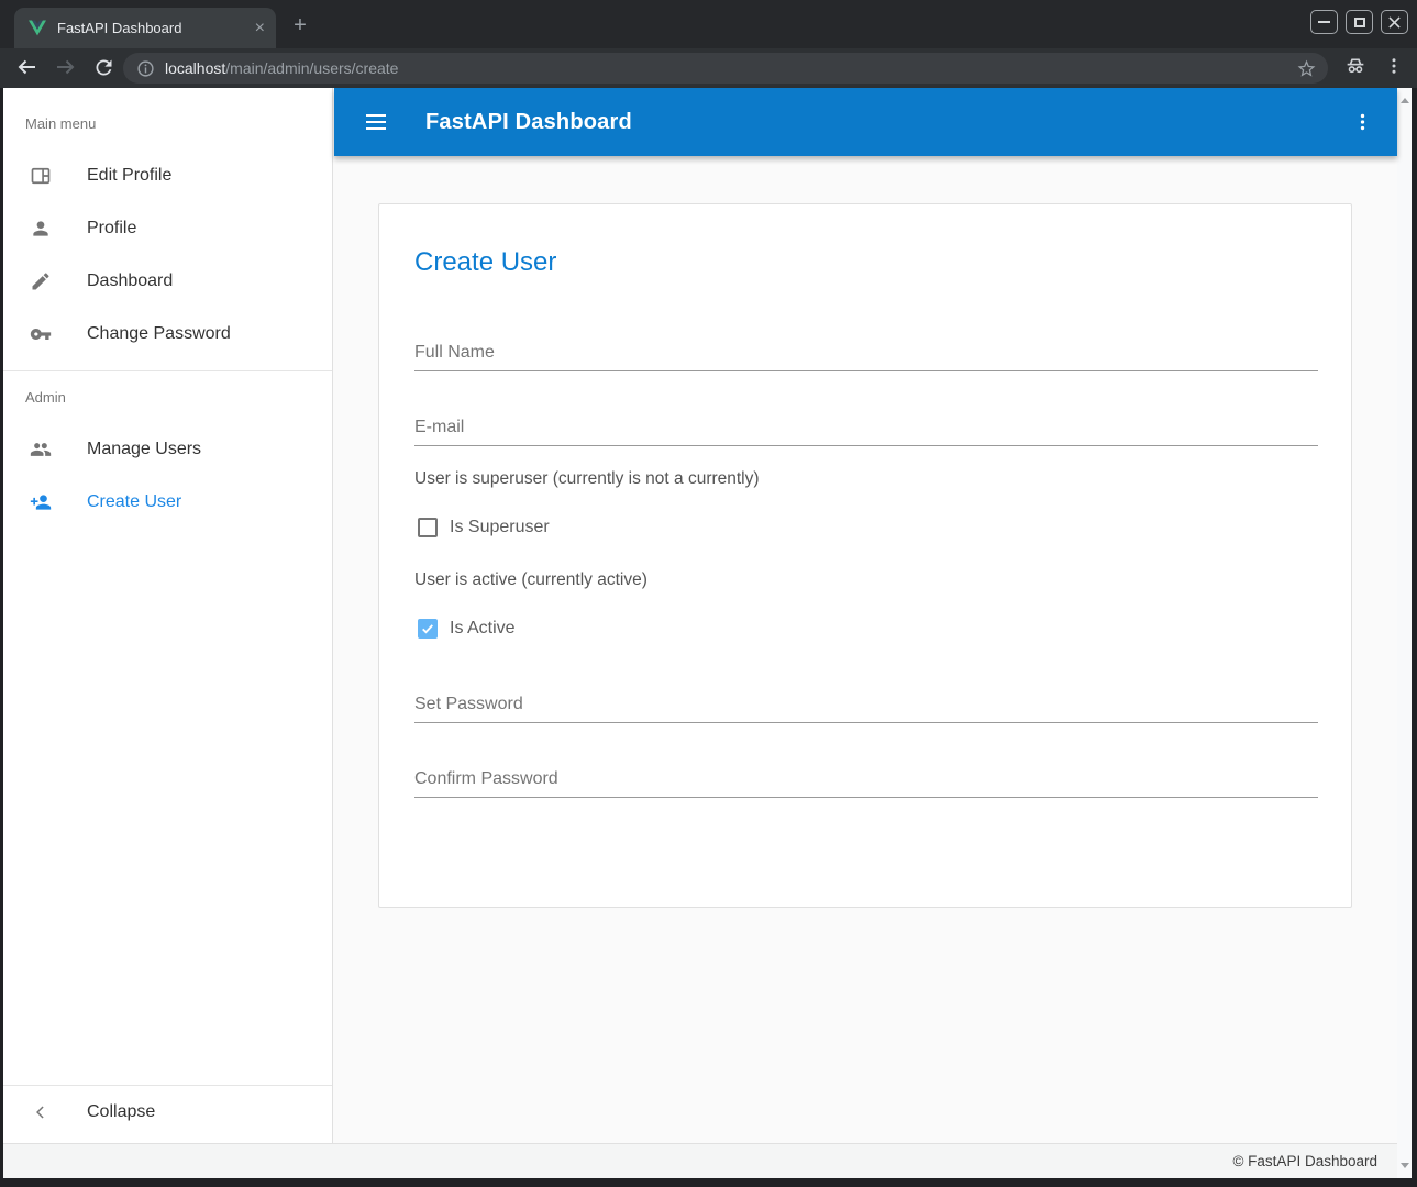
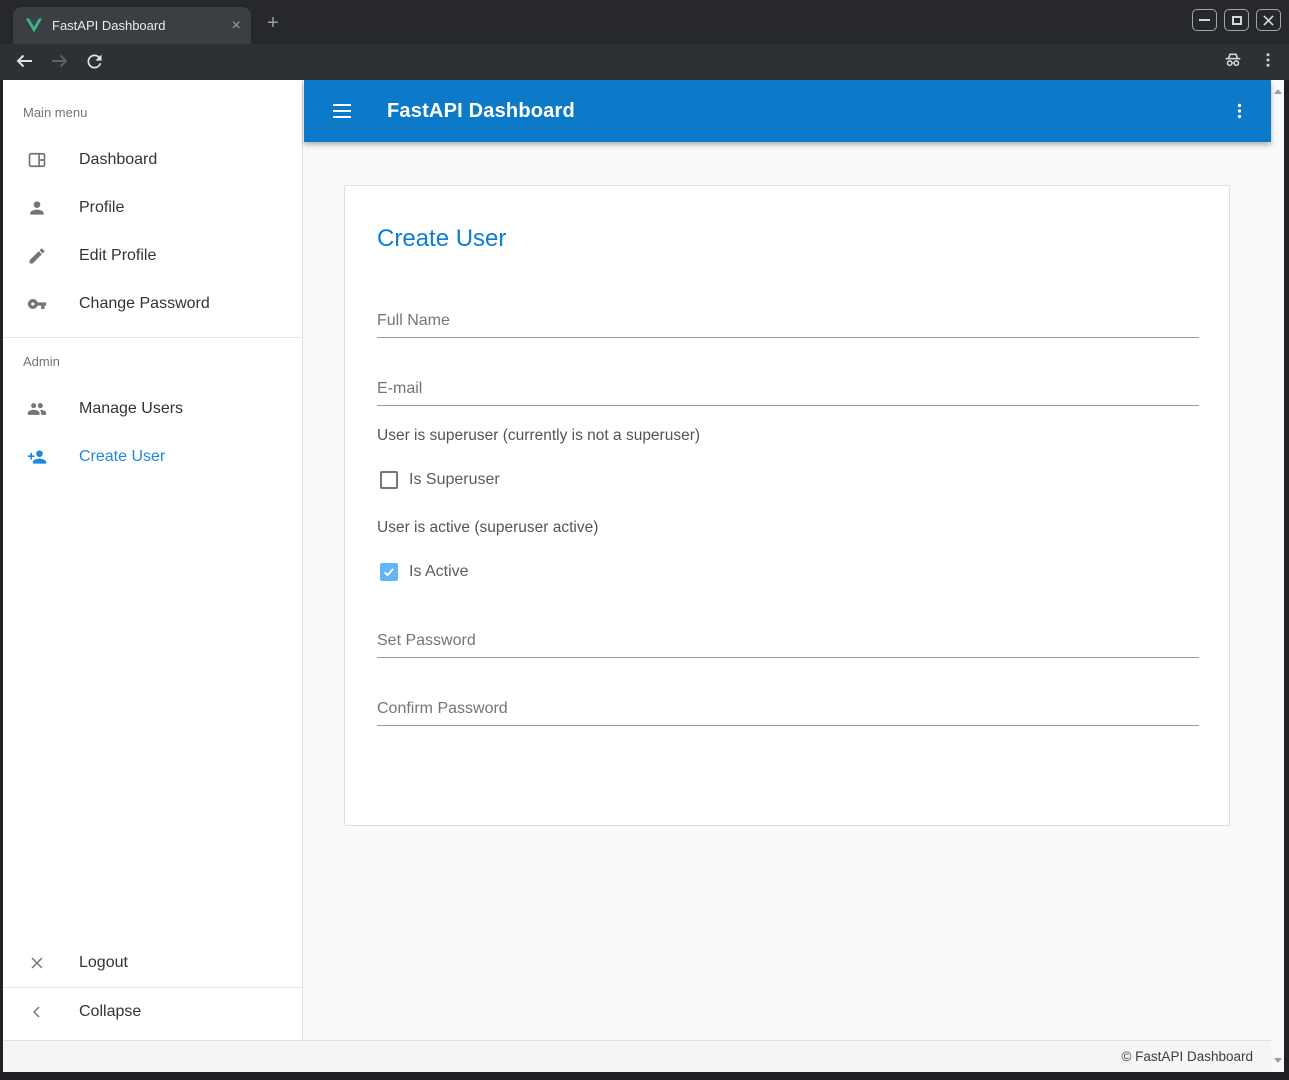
  FastAPI Dashboard
  ×
  +
- localhost
- /main/admin/users/create
  Main menu
- Edit Profile
+ Dashboard
  Profile
- Dashboard
+ Edit Profile
  Change Password
  Admin
  Manage Users
  Create User
+ Logout
  Collapse
  FastAPI Dashboard
  Create User
  Full Name
  E-mail
- User is superuser (currently is not a currently)
+ User is superuser (currently is not a superuser)
  Is Superuser
- User is active (currently active)
+ User is active (superuser active)
  Is Active
  Set Password
  Confirm Password
  © FastAPI Dashboard
